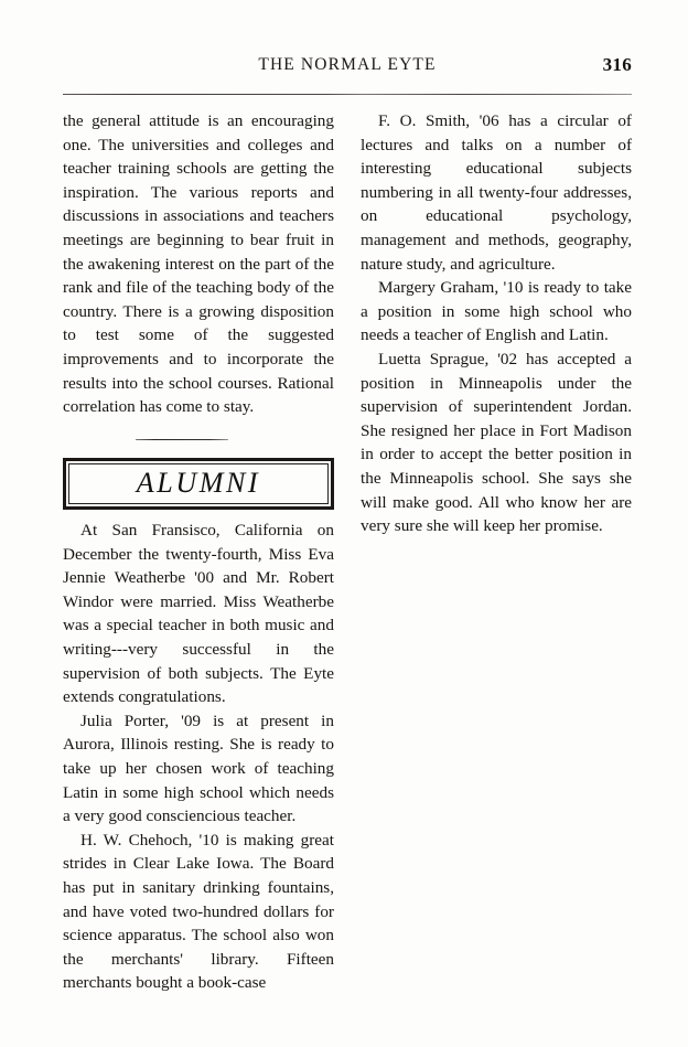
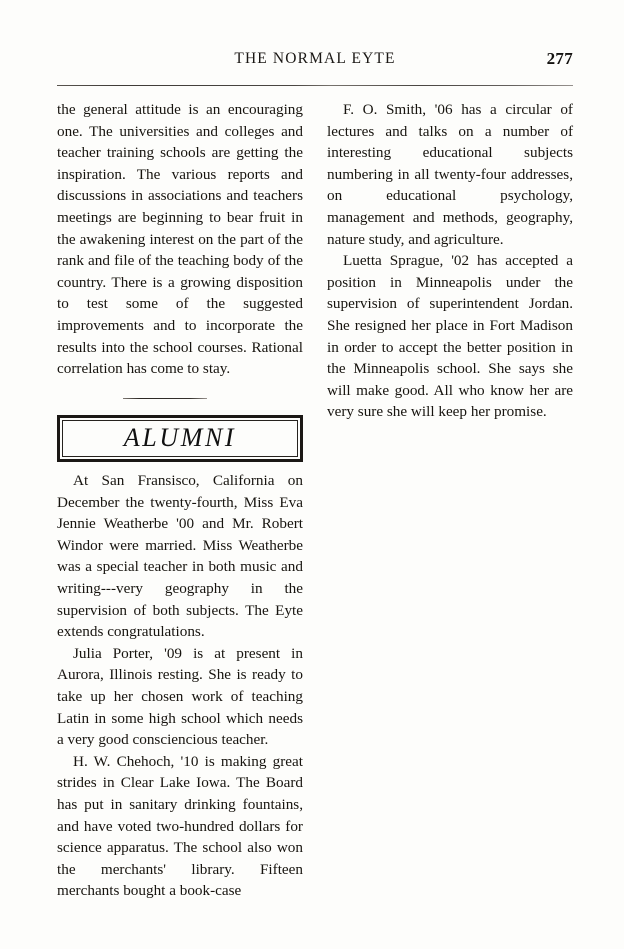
  THE NORMAL EYTE
- 316
+ 277
  the general attitude is an encouraging one. The universities and colleges and teacher training schools are getting the inspiration. The various reports and discussions in associations and teachers meetings are beginning to bear fruit in the awakening interest on the part of the rank and file of the teaching body of the country. There is a growing disposition to test some of the suggested improvements and to incorporate the results into the school courses. Rational correlation has come to stay.
  ALUMNI
- At San Fransisco, California on December the twenty-fourth, Miss Eva Jennie Weatherbe '00 and Mr. Robert Windor were married. Miss Weatherbe was a special teacher in both music and writing---very successful in the supervision of both subjects. The Eyte extends congratulations.
+ At San Fransisco, California on December the twenty-fourth, Miss Eva Jennie Weatherbe '00 and Mr. Robert Windor were married. Miss Weatherbe was a special teacher in both music and writing---very geography in the supervision of both subjects. The Eyte extends congratulations.
  Julia Porter, '09 is at present in Aurora, Illinois resting. She is ready to take up her chosen work of teaching Latin in some high school which needs a very good consciencious teacher.
  H. W. Chehoch, '10 is making great strides in Clear Lake Iowa. The Board has put in sanitary drinking fountains, and have voted two-hundred dollars for science apparatus. The school also won the merchants' library. Fifteen merchants bought a book-case
  F. O. Smith, '06 has a circular of lectures and talks on a number of interesting educational subjects numbering in all twenty-four addresses, on educational psychology, management and methods, geography, nature study, and agriculture.
- Margery Graham, '10 is ready to take a position in some high school who needs a teacher of English and Latin.
  Luetta Sprague, '02 has accepted a position in Minneapolis under the supervision of superintendent Jordan. She resigned her place in Fort Madison in order to accept the better position in the Minneapolis school. She says she will make good. All who know her are very sure she will keep her promise.
